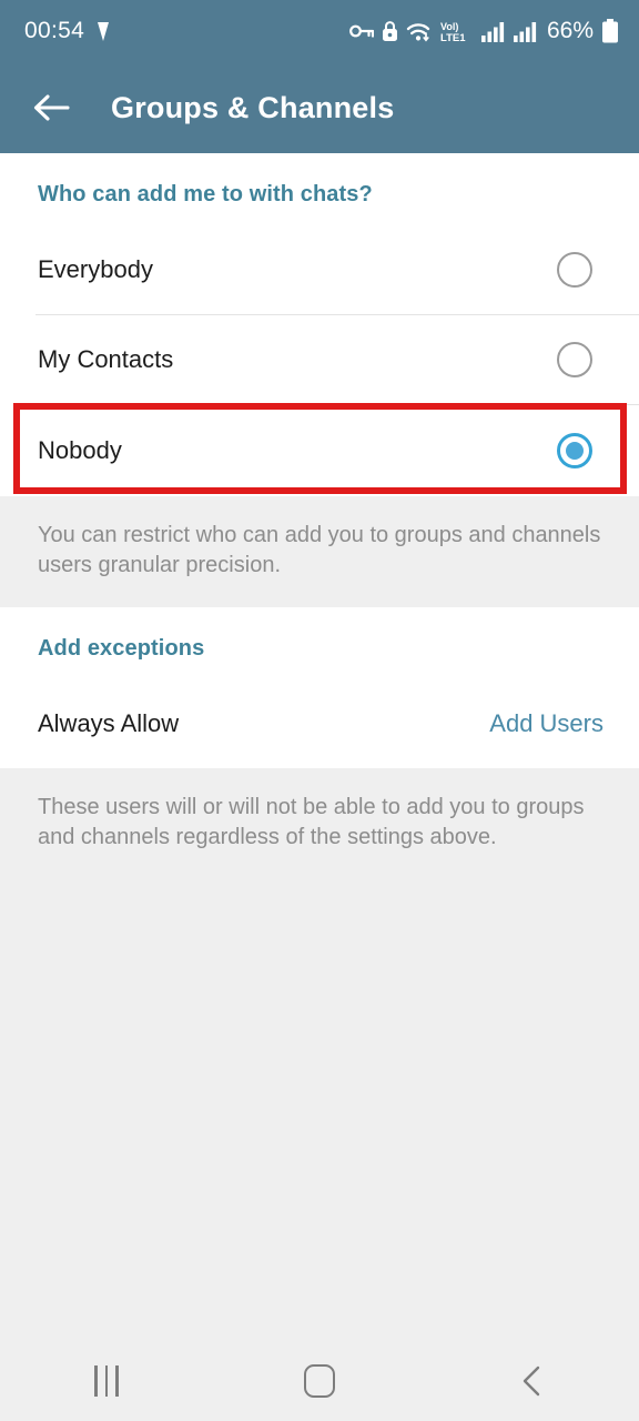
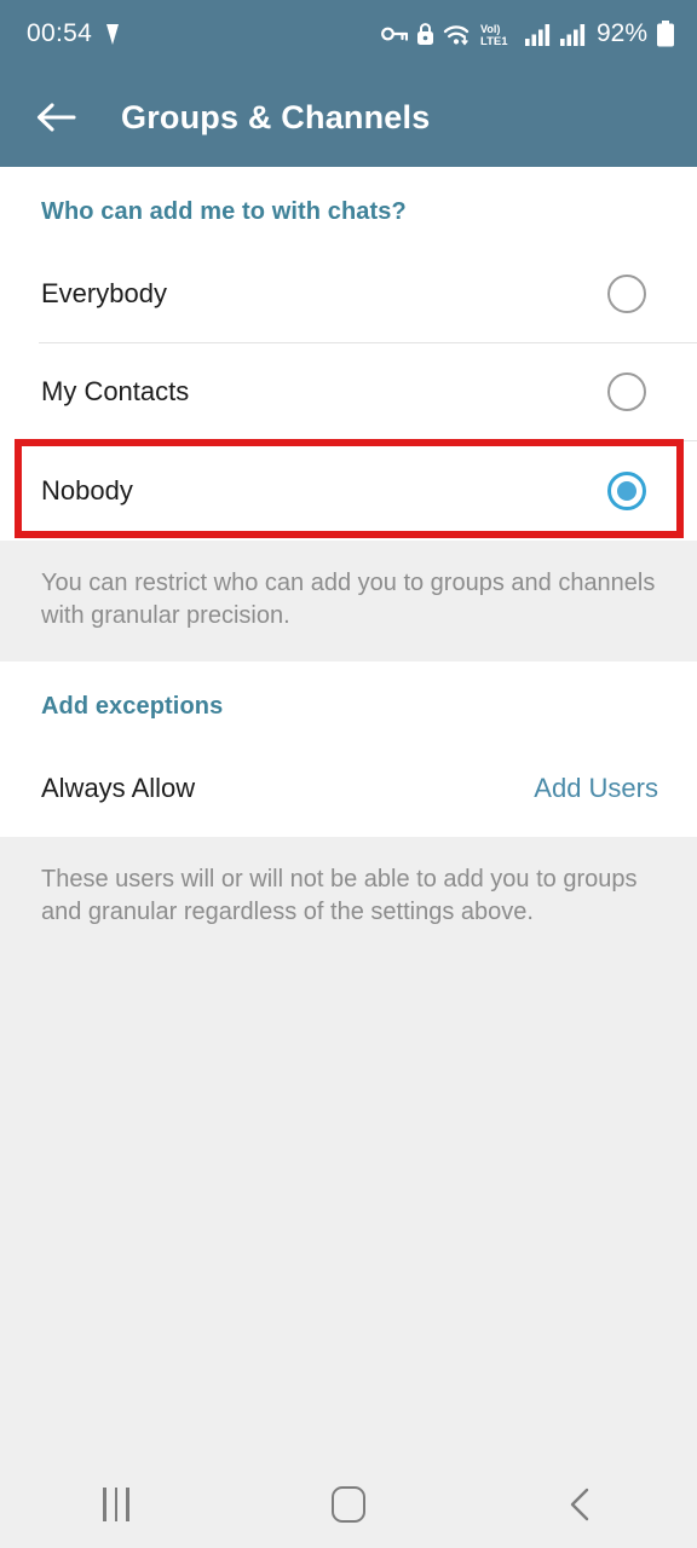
  00:54
  Vol)
  LTE1
- 66%
+ 92%
  Groups & Channels
  Who can add me to with chats?
  Everybody
  My Contacts
  Nobody
- You can restrict who can add you to groups and channels users granular precision.
+ You can restrict who can add you to groups and channels with granular precision.
  Add exceptions
  Always Allow
  Add Users
- These users will or will not be able to add you to groups and channels regardless of the settings above.
+ These users will or will not be able to add you to groups and granular regardless of the settings above.
